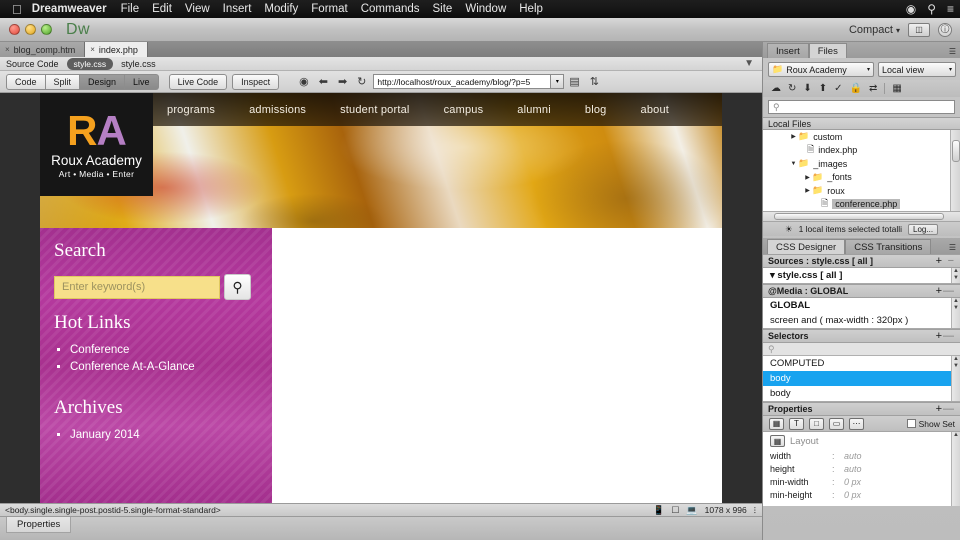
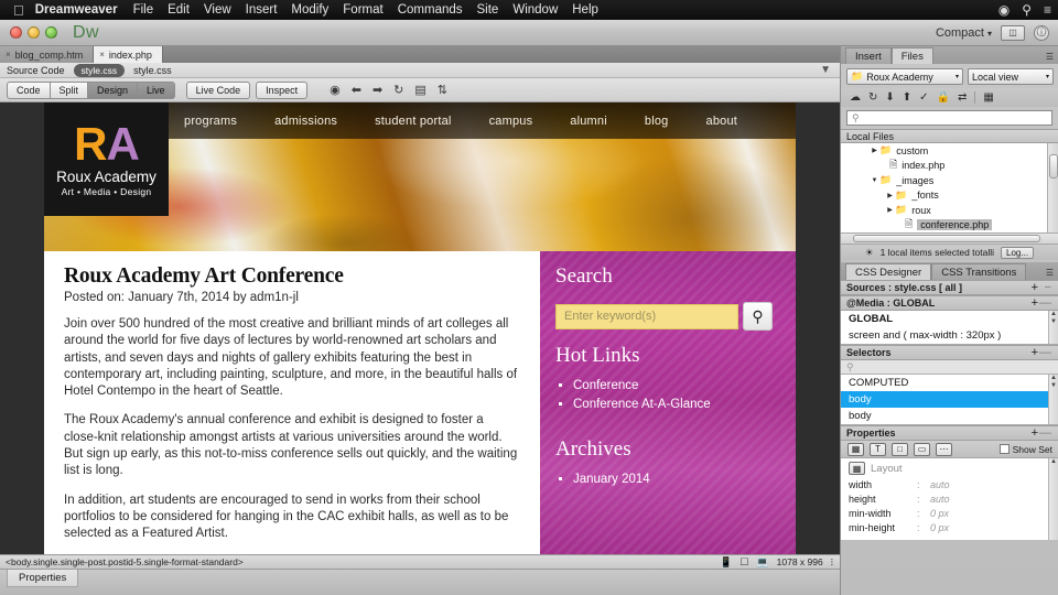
  
  Dreamweaver
  File
  Edit
  View
  Insert
  Modify
  Format
  Commands
  Site
  Window
  Help
  ◉
  ⚲
  ≡
  Dw
  Compact ▾
  ◫
  ⓘ
  ×
  blog_comp.htm
  ×
  index.php
  Source Code
  style.css
  style.css
  ▼
  Code
  Split
  Design
  Live
  Live Code
  Inspect
  ◉
  ⬅
  ➡
  ↻
- http://localhost/roux_academy/blog/?p=5
  ▤
  ⇅
  programs
  admissions
  student portal
  campus
  alumni
  blog
  about
  RA
  Roux Academy
- Art • Media • Enter
+ Art • Media • Design
+ Roux Academy Art Conference
+ Posted on: January 7th, 2014 by adm1n-jl
+ Join over 500 hundred of the most creative and brilliant minds of art colleges all around the world for five days of lectures by world-renowned art scholars and artists, and seven days and nights of gallery exhibits featuring the best in contemporary art, including painting, sculpture, and more, in the beautiful halls of Hotel Contempo in the heart of Seattle.
+ The Roux Academy's annual conference and exhibit is designed to foster a close-knit relationship amongst artists at various universities around the world. But sign up early, as this not-to-miss conference sells out quickly, and the waiting list is long.
+ In addition, art students are encouraged to send in works from their school portfolios to be considered for hanging in the CAC exhibit halls, as well as to be selected as a Featured Artist.
  Search
  Enter keyword(s)
  ⚲
  Hot Links
  Conference
  Conference At-A-Glance
  Archives
  January 2014
  <body.single.single-post.postid-5.single-format-standard>
  📱
  ☐
  💻
  1078 x 996
  ⁝
  Properties
  Insert
  Files
  ☰
  📁
  Roux Academy
  Local view
  ☁
  ↻
  ⬇
  ⬆
  ✓
  🔒
  ⇄
  ▦
  ⚲
  Local Files
  📁
  custom
  🗎
  index.php
  📁
  _images
  📁
  _fonts
  📁
  roux
  🗎
  conference.php
  ☀
  1 local items selected totalli
  Log...
  CSS Designer
  CSS Transitions
  ☰
  Sources : style.css [ all ]
  +
  −
- ▾ style.css [ all ]
  @Media : GLOBAL
  +
  —
  GLOBAL
  screen and ( max-width : 320px )
  Selectors
  +
  —
  ⚲
  COMPUTED
  body
  body
  Properties
  +
  —
  ▦
  T
  □
  ▭
  ⋯
  Show Set
  ▦
  Layout
  width
  :
  auto
  height
  :
  auto
  min-width
  :
  0 px
  min-height
  :
  0 px
